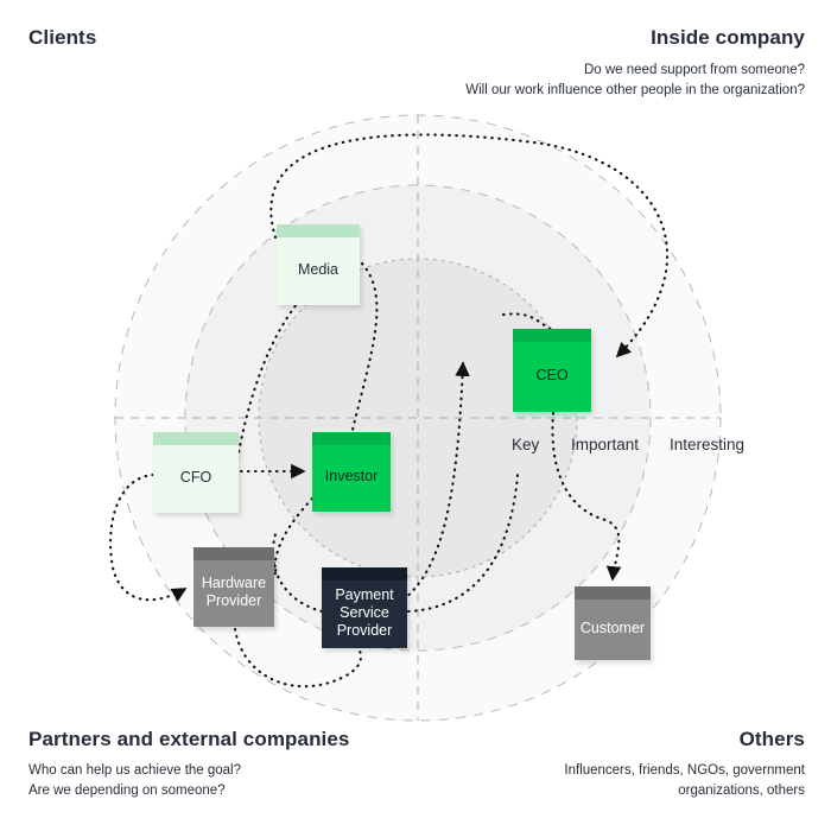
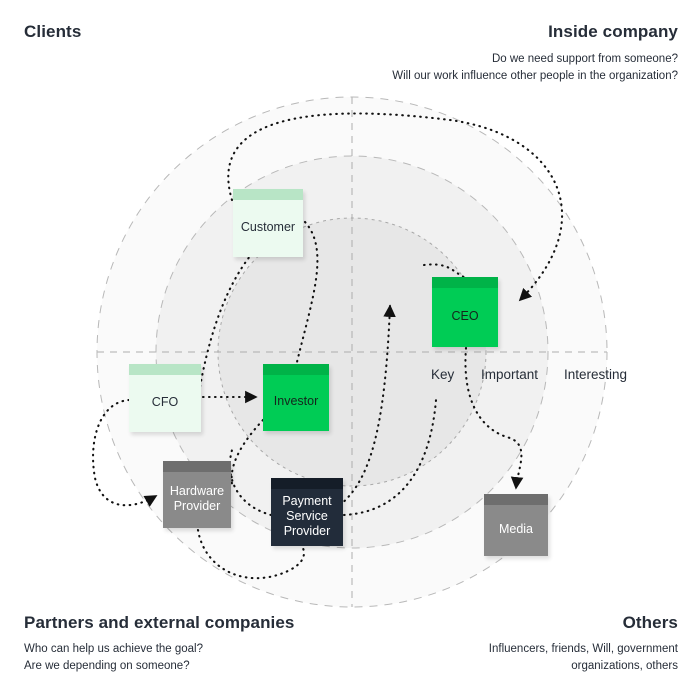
  Key
  Important
  Interesting
- Media
+ Customer
  CEO
  CFO
  Investor
  Hardware
  Provider
  Payment
  Service
  Provider
- Customer
+ Media
  Clients
  Inside company
  Do we need support from someone?
  Will our work influence other people in the organization?
  Partners and external companies
  Who can help us achieve the goal?
  Are we depending on someone?
  Others
- Influencers, friends, NGOs, government organizations, others
+ Influencers, friends, Will, government organizations, others
